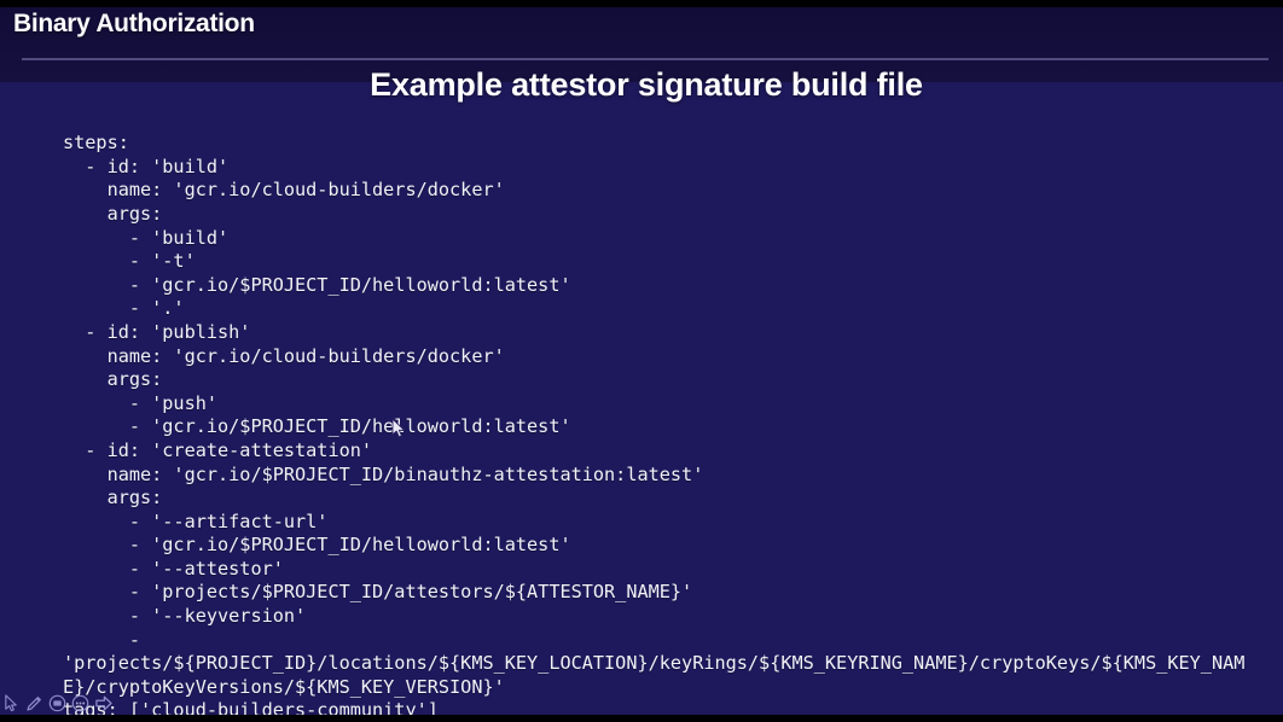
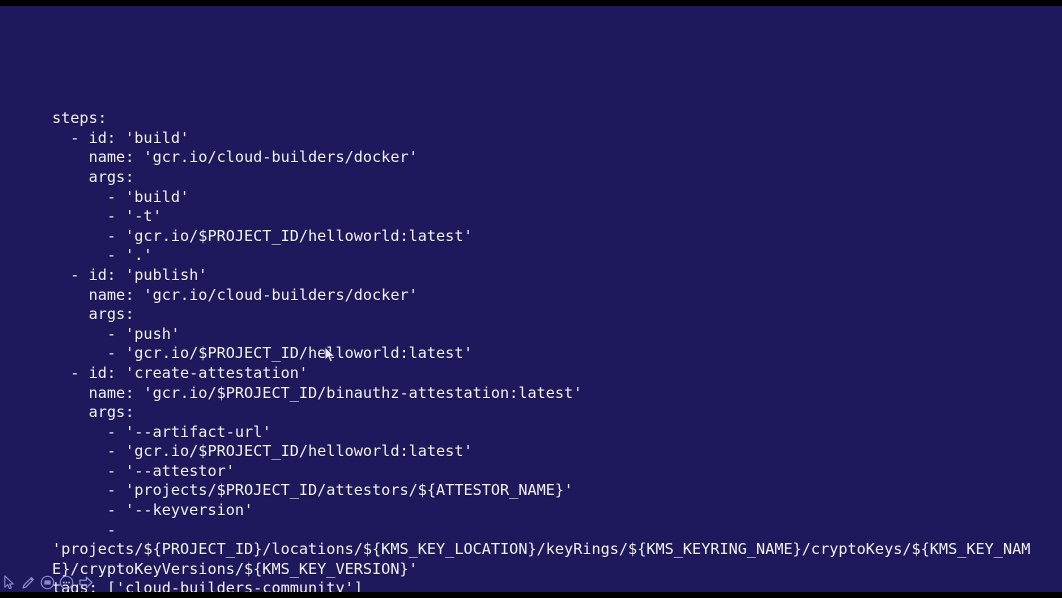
- Binary Authorization
- Example attestor signature build file
  steps: - id: 'build' name: 'gcr.io/cloud-builders/docker' args: - 'build' - '-t' - 'gcr.io/$PROJECT_ID/helloworld:latest' - '.' - id: 'publish' name: 'gcr.io/cloud-builders/docker' args: - 'push' - 'gcr.io/$PROJECT_ID/heloworld:latest' - id: 'create-attestation' name: 'gcr.io/$PROJECT_ID/binauthz-attestation:latest' args: - '--artifact-url' - 'gcr.io/$PROJECT_ID/helloworld:latest' - '--attestor' - 'projects/$PROJECT_ID/attestors/${ATTESTOR_NAME}' - '--keyversion' - 'projects/${PROJECT_ID}/locations/${KMS_KEY_LOCATION}/keyRings/${KMS_KEYRING_NAME}/cryptoKeys/${KMS_KEY_NAME}/cryptoKeyVersions/${KMS_KEY_VERSION}' tags: ['cloud-builders-community']
